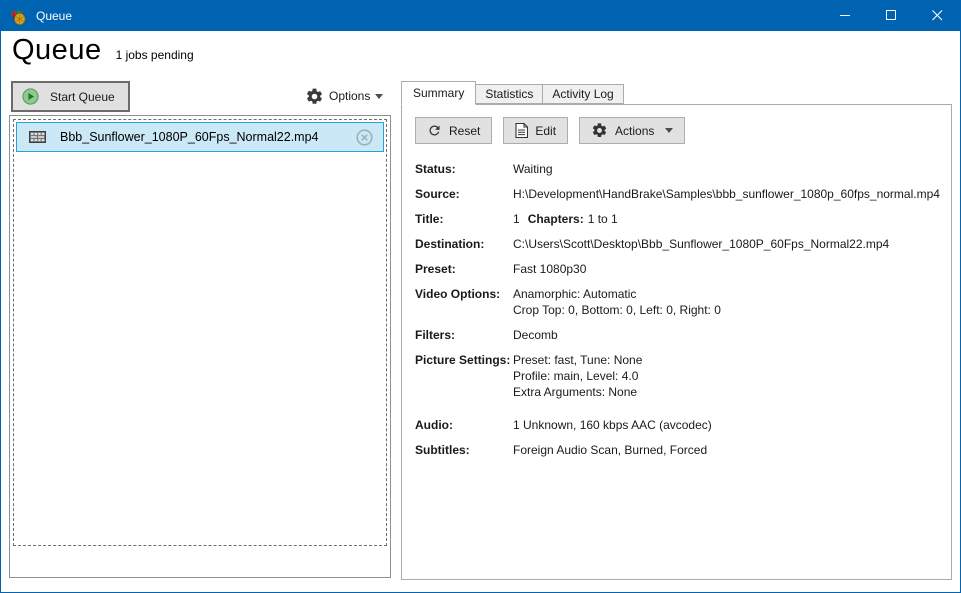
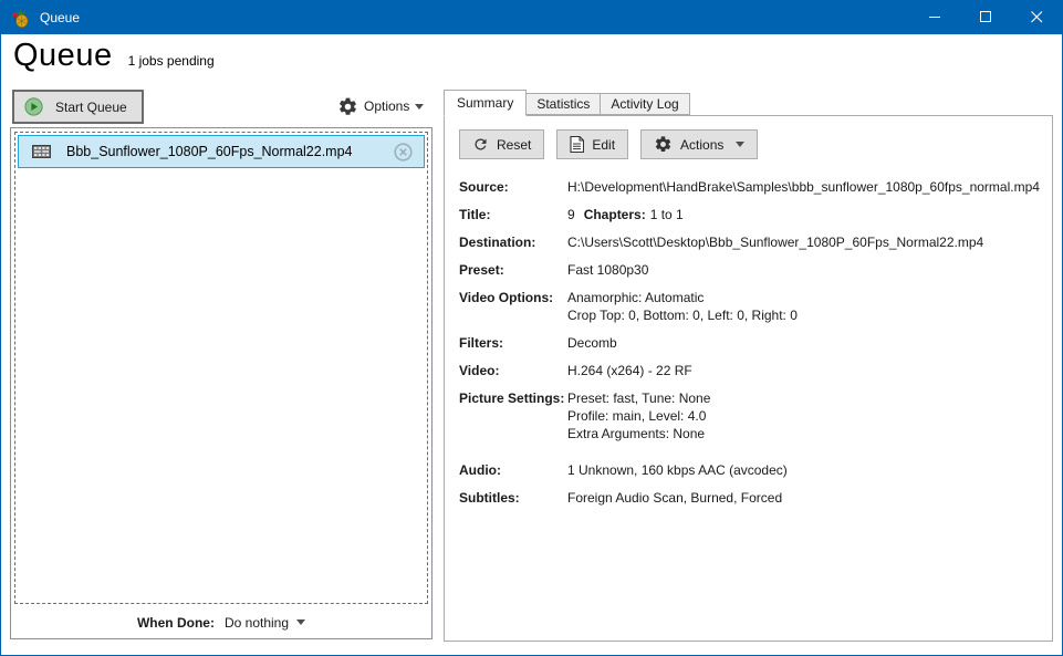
  Queue
  Queue
  1 jobs pending
  Start Queue
  Options
  Bbb_Sunflower_1080P_60Fps_Normal22.mp4
+ When Done:
+ Do nothing
  Summary
  Statistics
  Activity Log
  Reset
  Edit
  Actions
- Status:
- Waiting
  Source:
  H:\Development\HandBrake\Samples\bbb_sunflower_1080p_60fps_normal.mp4
  Title:
- 1 Chapters: 1 to 1
+ 9 Chapters: 1 to 1
  Destination:
  C:\Users\Scott\Desktop\Bbb_Sunflower_1080P_60Fps_Normal22.mp4
  Preset:
  Fast 1080p30
  Video Options:
  Anamorphic: Automatic
  Crop Top: 0, Bottom: 0, Left: 0, Right: 0
  Filters:
  Decomb
+ Video:
+ H.264 (x264) - 22 RF
  Picture Settings:
  Preset: fast, Tune: None
  Profile: main, Level: 4.0
  Extra Arguments: None
  Audio:
  1 Unknown, 160 kbps AAC (avcodec)
  Subtitles:
  Foreign Audio Scan, Burned, Forced
